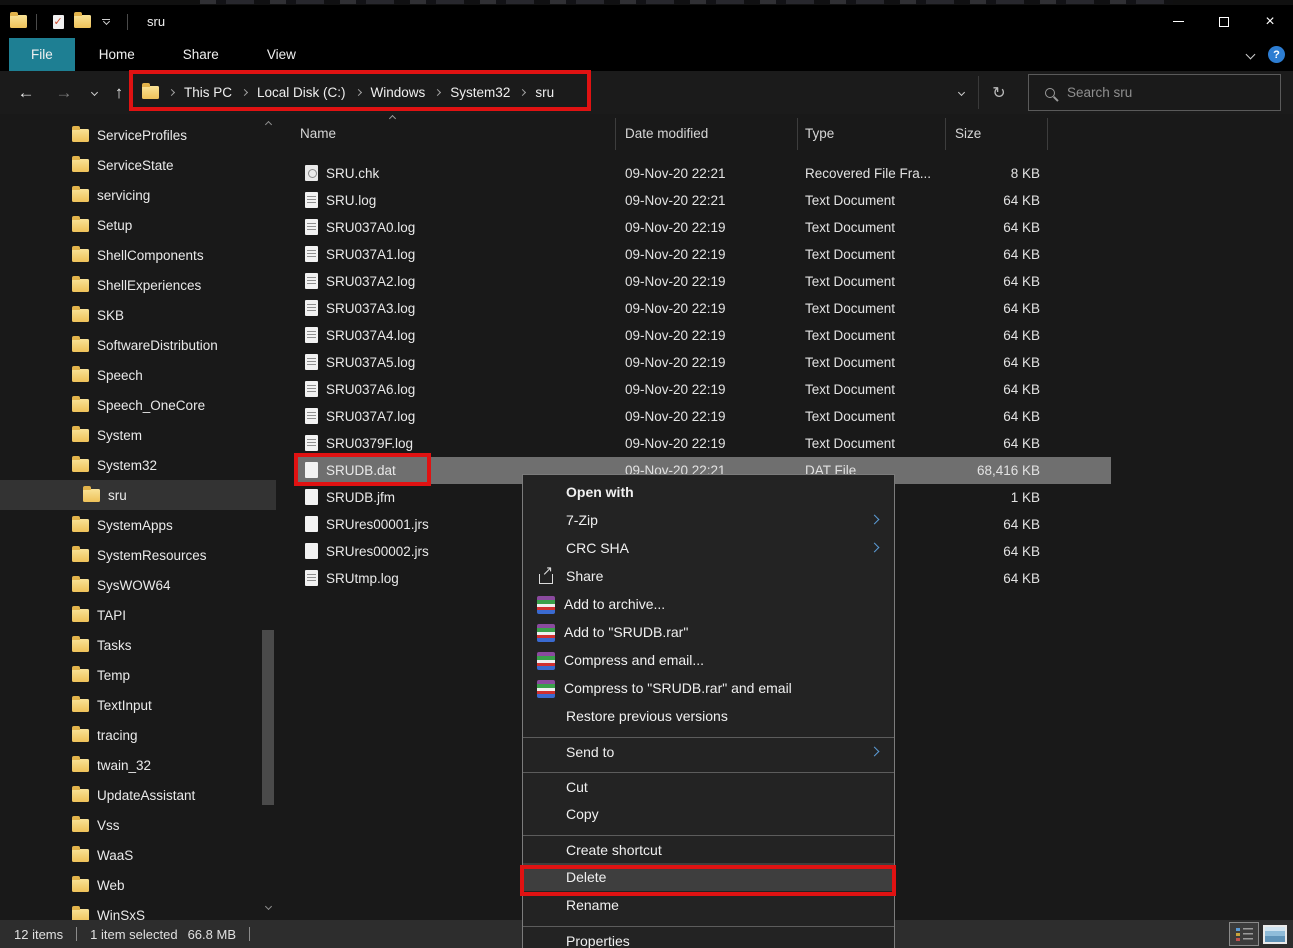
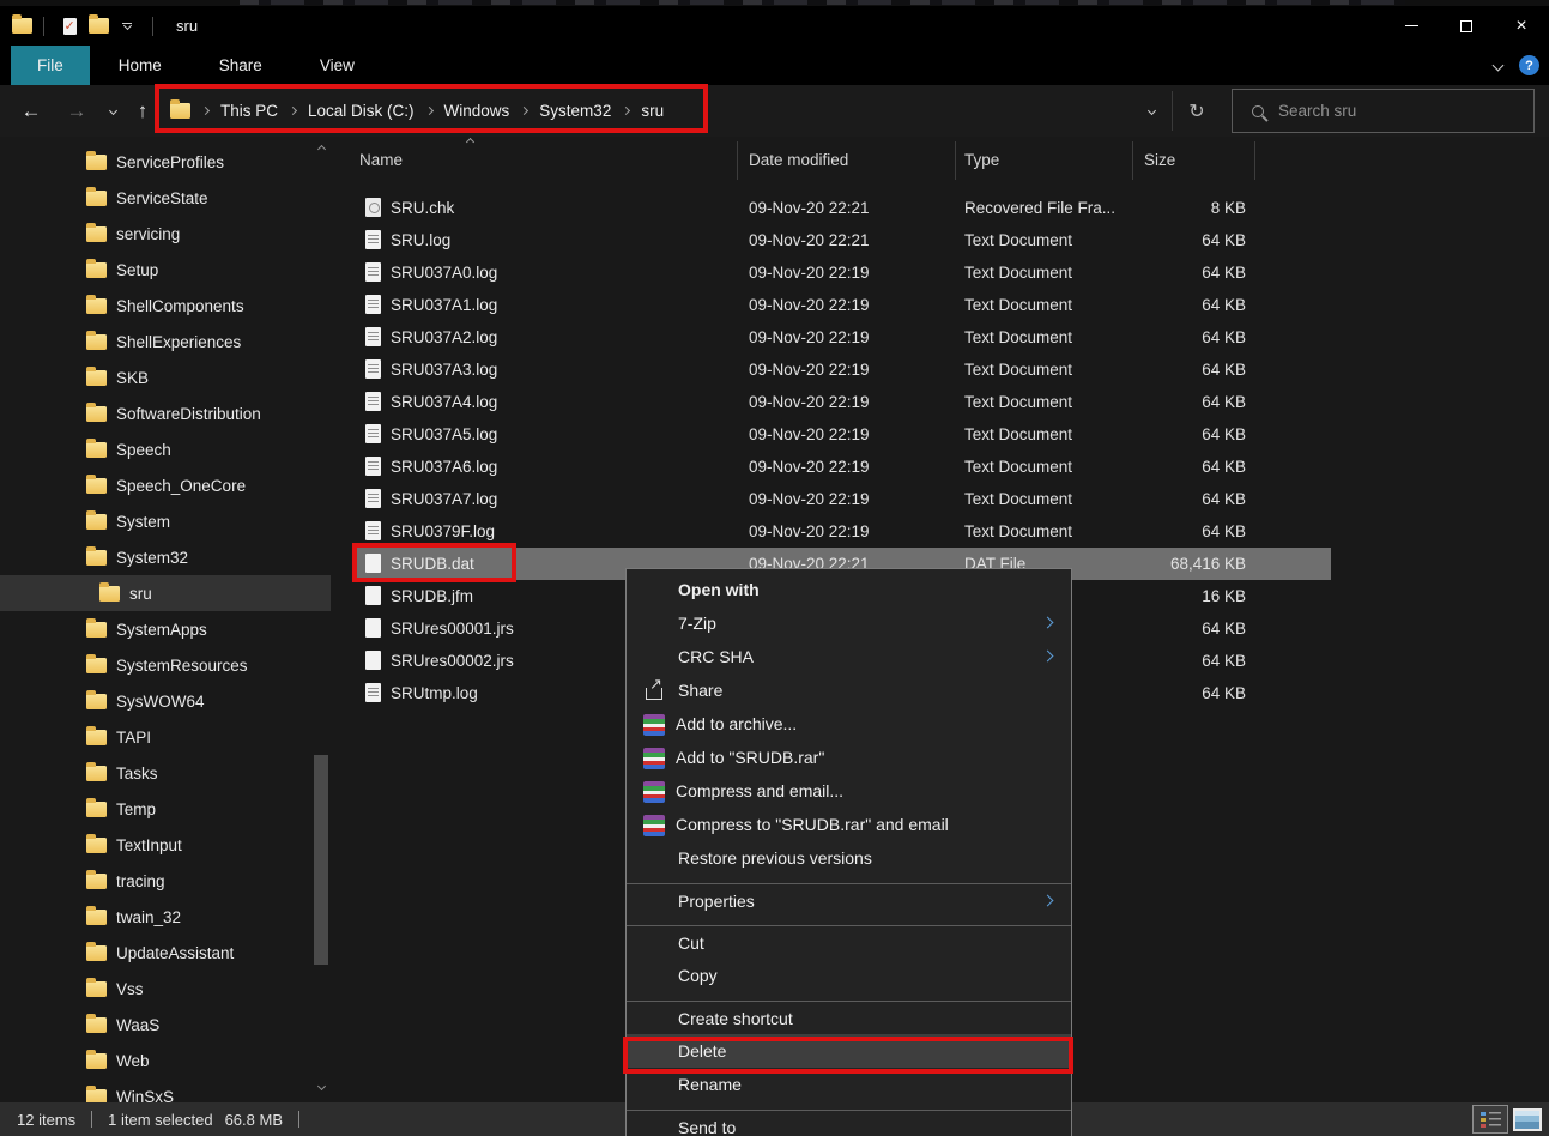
  sru
  ×
  File
  Home
  Share
  View
  ?
  ←
  →
  ↑
  This PC
  Local Disk (C:)
  Windows
  System32
  sru
  ↻
  Search sru
  ServiceProfiles
  ServiceState
  servicing
  Setup
  ShellComponents
  ShellExperiences
  SKB
  SoftwareDistribution
  Speech
  Speech_OneCore
  System
  System32
  sru
  SystemApps
  SystemResources
  SysWOW64
  TAPI
  Tasks
  Temp
  TextInput
  tracing
  twain_32
  UpdateAssistant
  Vss
  WaaS
  Web
  WinSxS
  Name
  Date modified
  Type
  Size
  SRU.chk
  09-Nov-20 22:21
  Recovered File Fra...
  8 KB
  SRU.log
  09-Nov-20 22:21
  Text Document
  64 KB
  SRU037A0.log
  09-Nov-20 22:19
  Text Document
  64 KB
  SRU037A1.log
  09-Nov-20 22:19
  Text Document
  64 KB
  SRU037A2.log
  09-Nov-20 22:19
  Text Document
  64 KB
  SRU037A3.log
  09-Nov-20 22:19
  Text Document
  64 KB
  SRU037A4.log
  09-Nov-20 22:19
  Text Document
  64 KB
  SRU037A5.log
  09-Nov-20 22:19
  Text Document
  64 KB
  SRU037A6.log
  09-Nov-20 22:19
  Text Document
  64 KB
  SRU037A7.log
  09-Nov-20 22:19
  Text Document
  64 KB
  SRU0379F.log
  09-Nov-20 22:19
  Text Document
  64 KB
  SRUDB.dat
  09-Nov-20 22:21
  DAT File
  68,416 KB
  SRUDB.jfm
- 1 KB
+ 16 KB
  SRUres00001.jrs
  64 KB
  SRUres00002.jrs
  64 KB
  SRUtmp.log
  64 KB
  12 items
  1 item selected
  66.8 MB
  Open with
  7-Zip
  CRC SHA
  Share
  Add to archive...
  Add to "SRUDB.rar"
  Compress and email...
  Compress to "SRUDB.rar" and email
  Restore previous versions
- Send to
+ Properties
  Cut
  Copy
  Create shortcut
  Delete
  Rename
- Properties
+ Send to
